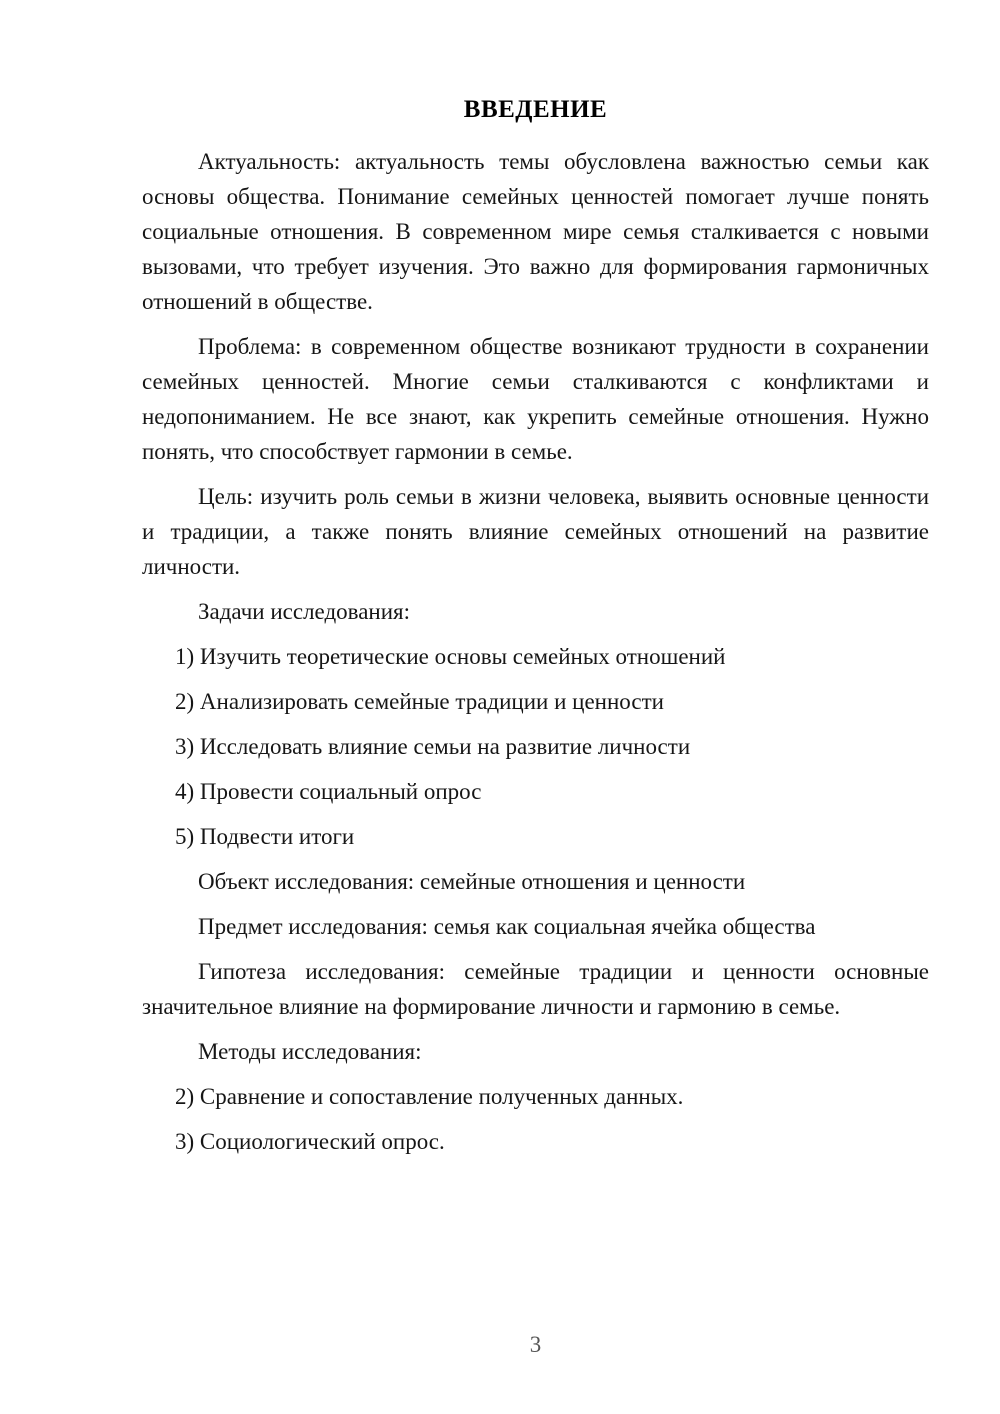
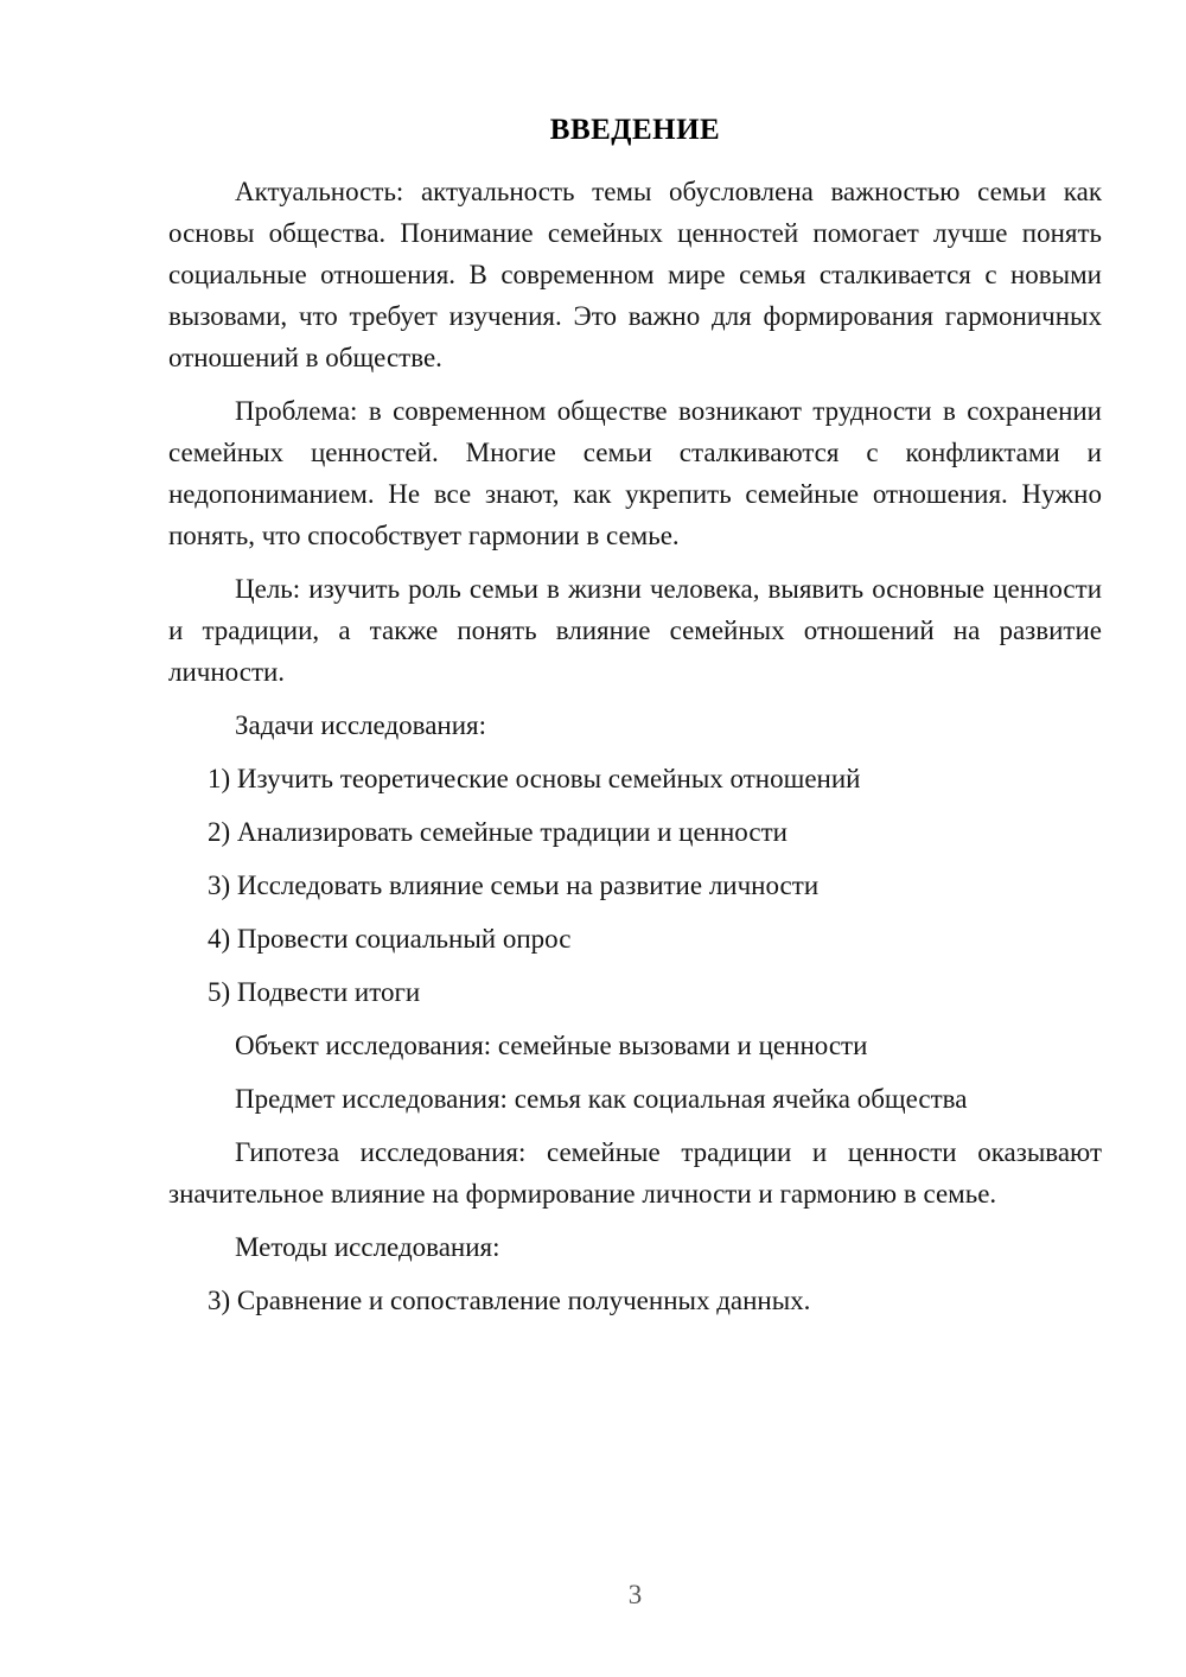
  ВВЕДЕНИЕ
  Актуальность: актуальность темы обусловлена важностью семьи как основы общества. Понимание семейных ценностей помогает лучше понять социальные отношения. В современном мире семья сталкивается с новыми вызовами, что требует изучения. Это важно для формирования гармоничных отношений в обществе.
  Проблема: в современном обществе возникают трудности в сохранении семейных ценностей. Многие семьи сталкиваются с конфликтами и недопониманием. Не все знают, как укрепить семейные отношения. Нужно понять, что способствует гармонии в семье.
  Цель: изучить роль семьи в жизни человека, выявить основные ценности и традиции, а также понять влияние семейных отношений на развитие личности.
  Задачи исследования:
  1) Изучить теоретические основы семейных отношений
  2) Анализировать семейные традиции и ценности
  3) Исследовать влияние семьи на развитие личности
  4) Провести социальный опрос
  5) Подвести итоги
- Объект исследования: семейные отношения и ценности
+ Объект исследования: семейные вызовами и ценности
  Предмет исследования: семья как социальная ячейка общества
- Гипотеза исследования: семейные традиции и ценности основные значительное влияние на формирование личности и гармонию в семье.
+ Гипотеза исследования: семейные традиции и ценности оказывают значительное влияние на формирование личности и гармонию в семье.
  Методы исследования:
- 2) Сравнение и сопоставление полученных данных.
+ 3) Сравнение и сопоставление полученных данных.
- 3) Социологический опрос.
  3
